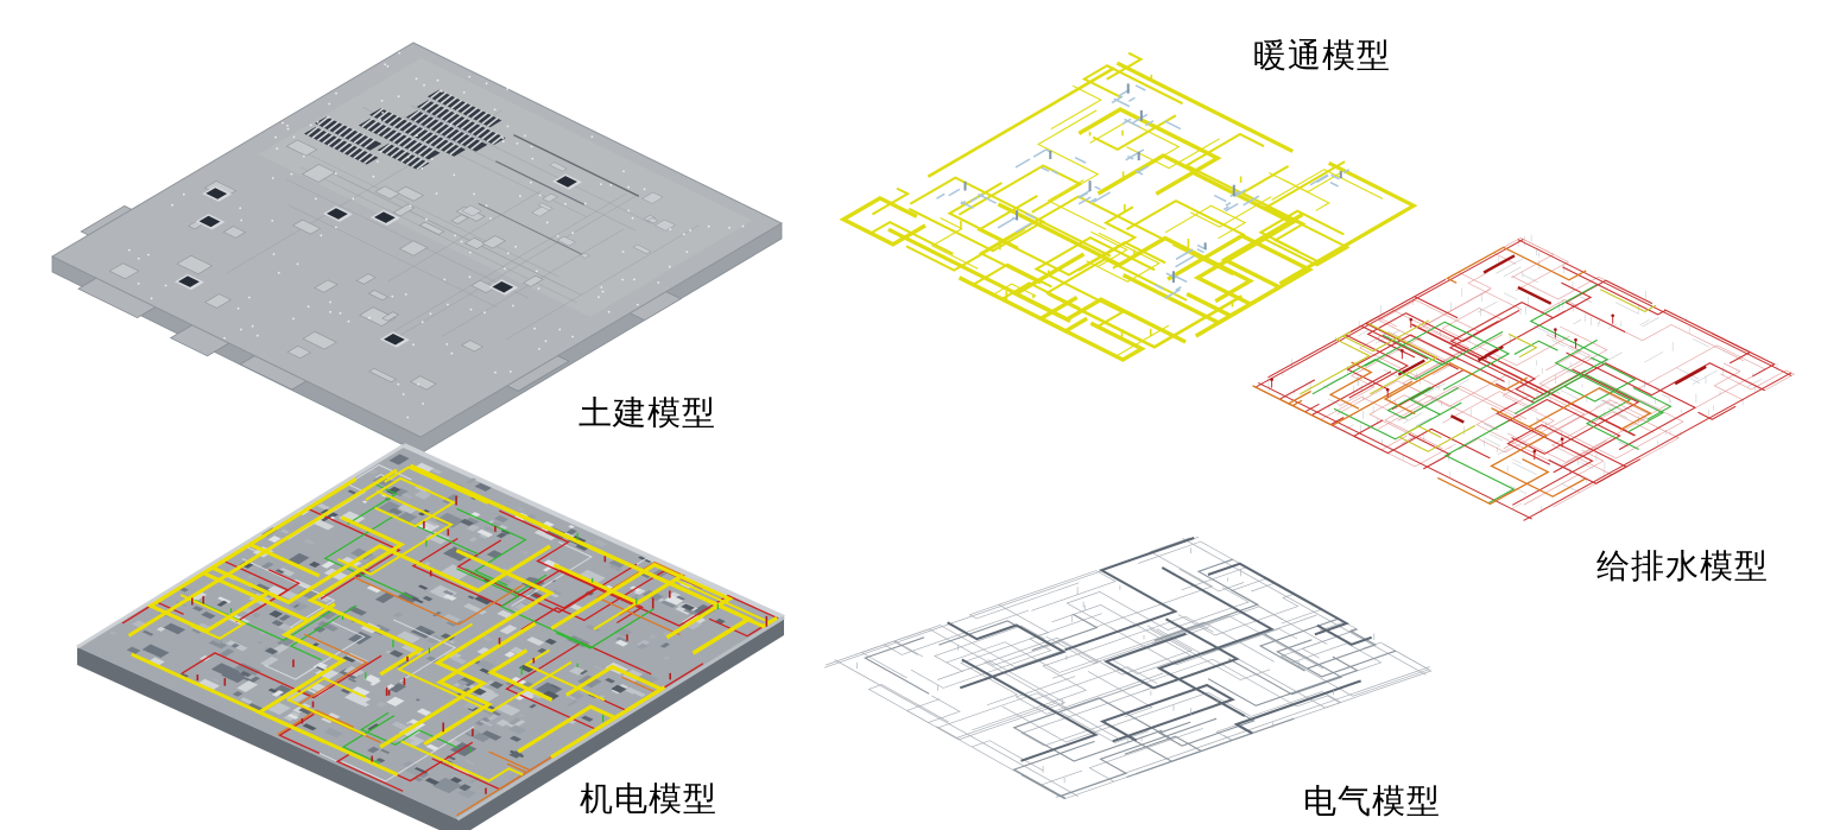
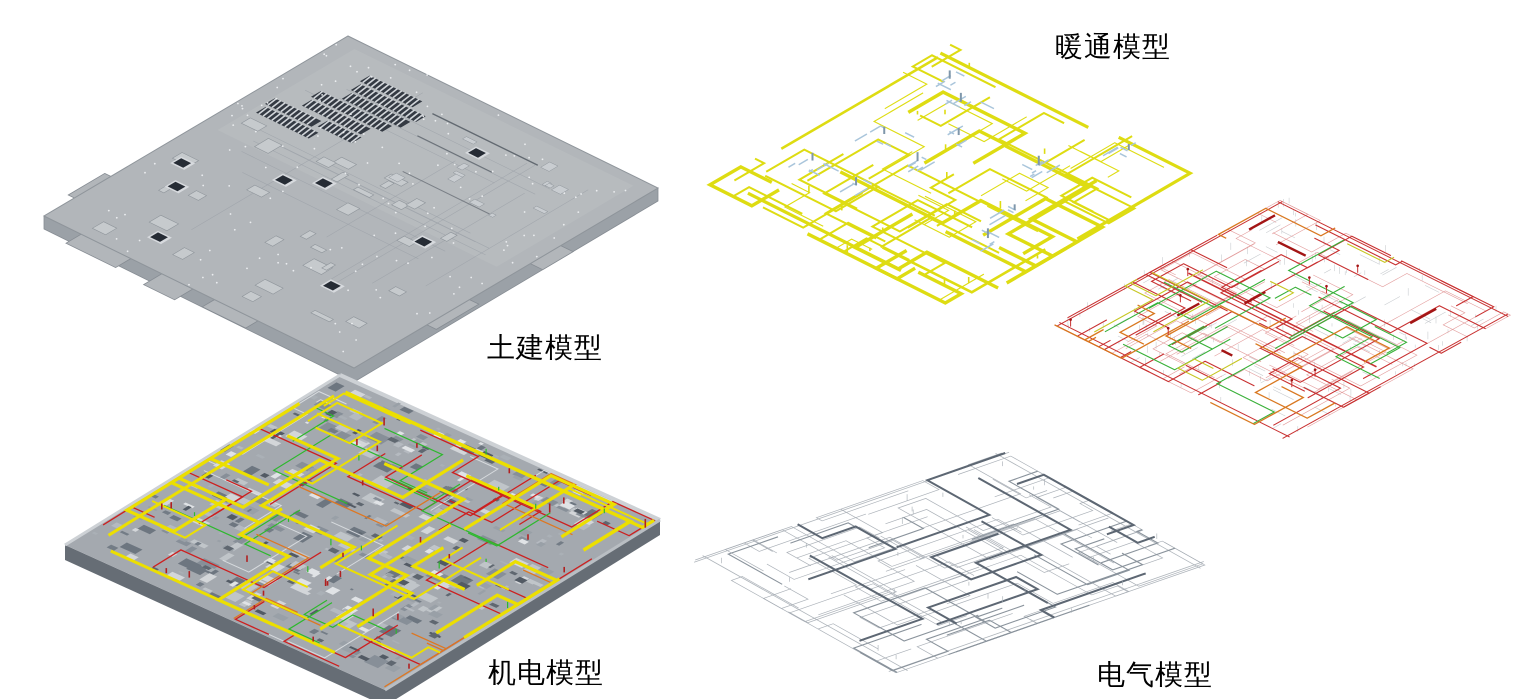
  土建模型
  机电模型
  暖通模型
- 给排水模型
  电气模型
